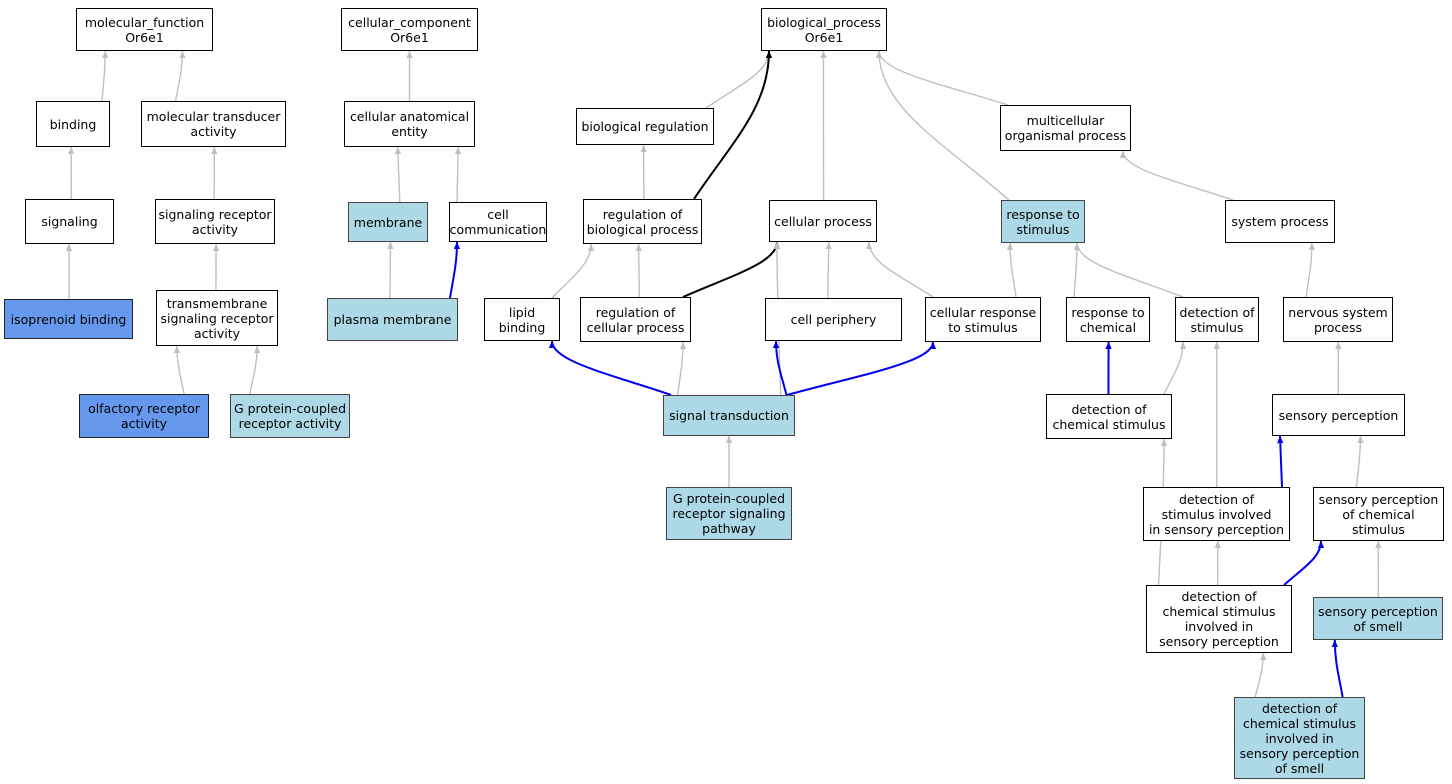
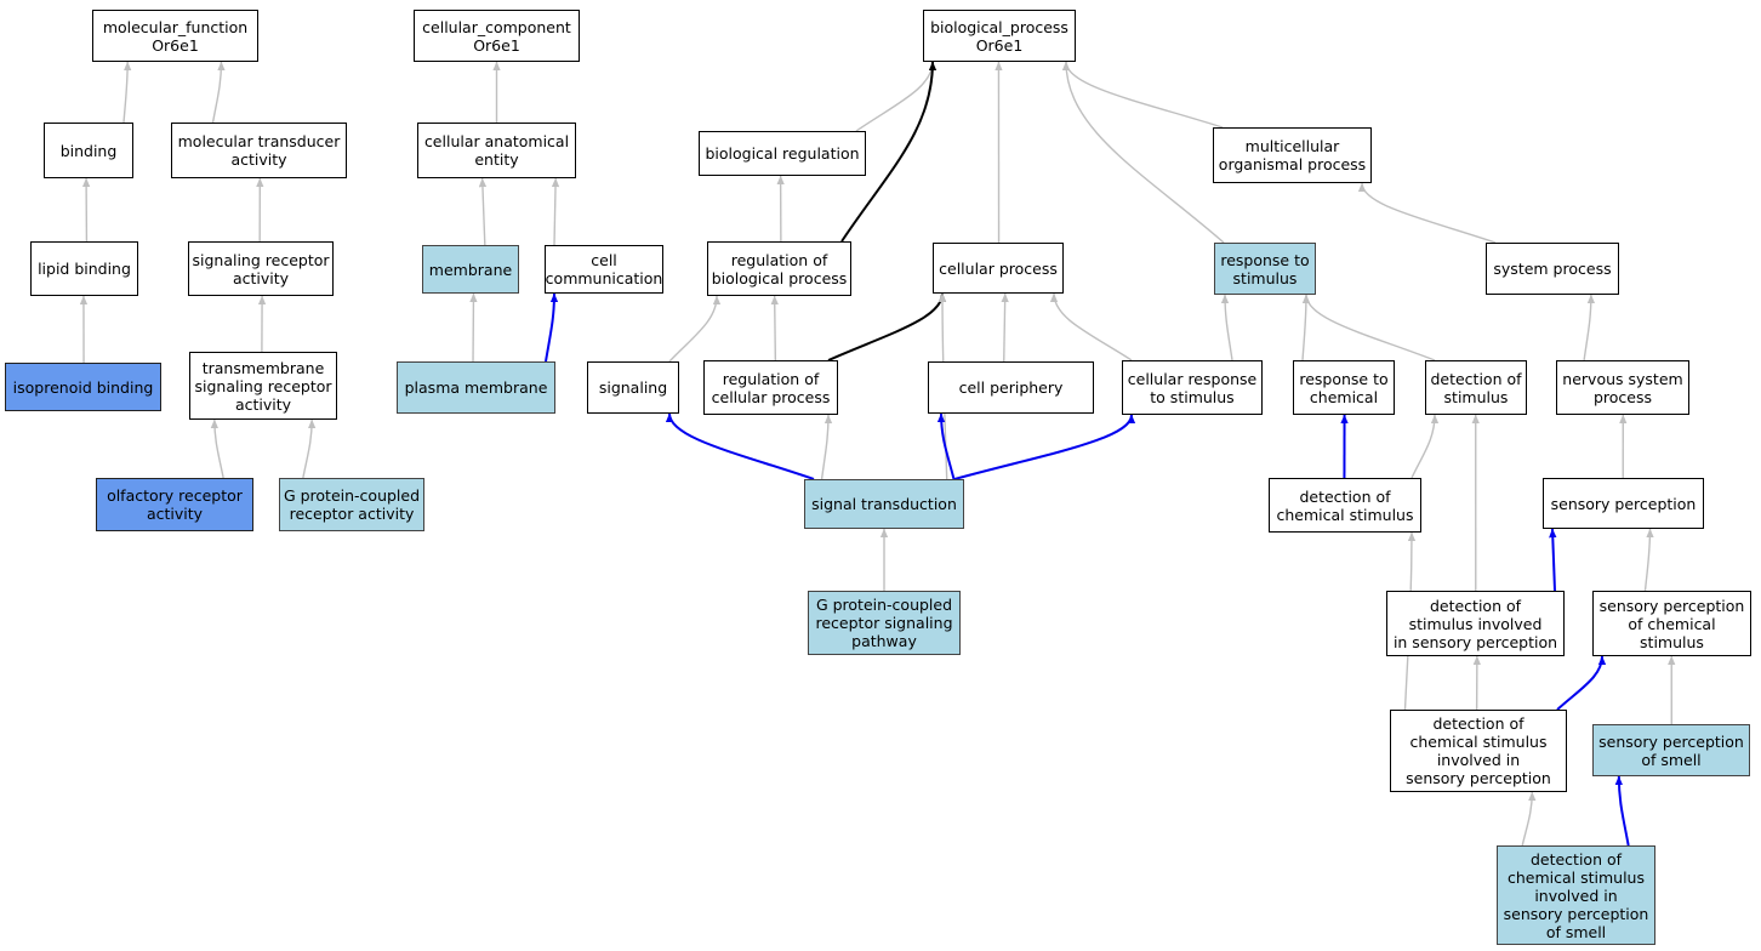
  molecular_function
  Or6e1
  cellular_component
  Or6e1
  biological_process
  Or6e1
  binding
  molecular transducer
  activity
  cellular anatomical
  entity
  biological regulation
  multicellular
  organismal process
- signaling
+ lipid binding
  signaling receptor
  activity
  membrane
  cell communication
  regulation of
  biological process
  cellular process
  response to
  stimulus
  system process
  isoprenoid binding
  transmembrane
  signaling receptor
  activity
  plasma membrane
- lipid binding
+ signaling
  regulation of
  cellular process
  cell periphery
  cellular response
  to stimulus
  response to
  chemical
  detection of
  stimulus
  nervous system
  process
  signal transduction
  detection of
  chemical stimulus
  sensory perception
  G protein-coupled
  receptor signaling
  pathway
  detection of
  stimulus involved
  in sensory perception
  sensory perception
  of chemical
  stimulus
  detection of
  chemical stimulus
  involved in
  sensory perception
  sensory perception
  of smell
  detection of
  chemical stimulus
  involved in
  sensory perception
  of smell
  olfactory receptor
  activity
  G protein-coupled
  receptor activity
